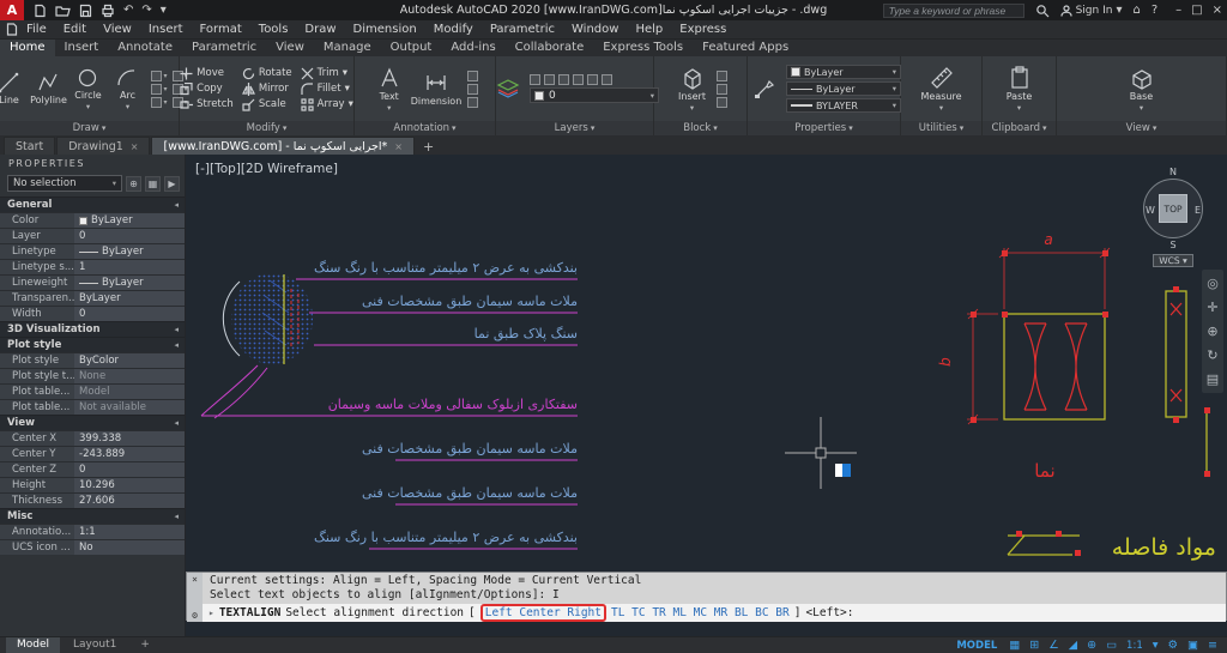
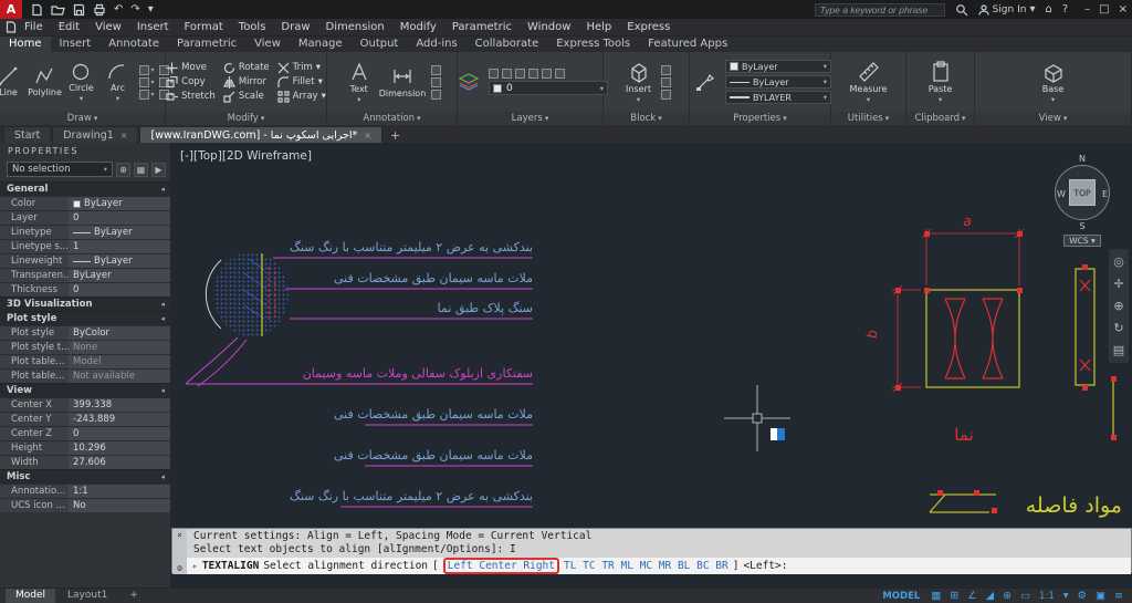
  A
  ↶
  ↷
  ▾
- Autodesk AutoCAD 2020 [www.IranDWG.com]جزییات اجرایی اسکوپ نما - .dwg
  Type a keyword or phrase
  Sign In
  ▾
  ⌂
  ?
  –
  □
  ×
  File
  Edit
  View
  Insert
  Format
  Tools
  Draw
  Dimension
  Modify
  Parametric
  Window
  Help
  Express
  Home
  Insert
  Annotate
  Parametric
  View
  Manage
  Output
  Add-ins
  Collaborate
  Express Tools
  Featured Apps
  Line
  Polyline
  Circle
  ▾
  Arc
  ▾
  Draw ▾
  Move
  Rotate
  Trim
  ▾
  Copy
  Mirror
  Fillet
  ▾
  Stretch
  Scale
  Array
  ▾
  Modify ▾
  Text
  ▾
  Dimension
  Annotation ▾
  0
  ▾
  Layers ▾
  Insert
  ▾
  Block ▾
  ByLayer
  ▾
  ByLayer
  ▾
  BYLAYER
  ▾
  Properties ▾
  Measure
  ▾
  Utilities ▾
  Paste
  ▾
  Clipboard ▾
  Base
  ▾
  View ▾
  Start
  Drawing1
  ×
  [www.IranDWG.com] - اجرایی اسکوپ نما*
  ×
  +
  [-][Top][2D Wireframe]
  بندکشی به عرض ۲ میلیمتر متناسب با رنگ سنگ
  ملات ماسه سیمان طبق مشخصات فنی
  سنگ پلاک طبق نما
  سفتکاری ازبلوک سفالی وملات ماسه وسیمان
  ملات ماسه سیمان طبق مشخصات فنی
  ملات ماسه سیمان طبق مشخصات فنی
  بندکشی به عرض ۲ میلیمتر متناسب با رنگ سنگ
  a
  نما
  مواد فاصله
  N
  W
  E
  TOP
  S
  WCS ▾
  ◎
  ✛
  ⊕
  ↻
  ▤
  PROPERTIES
  No selection
  ▾
  ⊕
  ▦
  ▶
  General
  ◂
  Color
  ByLayer
  Layer
  0
  Linetype
  ByLayer
  Linetype s...
  1
  Lineweight
  ByLayer
  Transparen.
  ByLayer
- Width
+ Thickness
  0
  3D Visualization
  ◂
  Plot style
  ◂
  Plot style
  ByColor
  Plot style t..
  None
  Plot table...
  Model
  Plot table...
  Not available
  View
  ◂
  Center X
  399.338
  Center Y
  -243.889
  Center Z
  0
  Height
  10.296
- Thickness
+ Width
  27.606
  Misc
  ◂
  Annotatio...
  1:1
  UCS icon ...
  No
  ×
  ⚙
  Current settings: Align = Left, Spacing Mode = Current Vertical
  Select text objects to align [alIgnment/Options]: I
  ▸
  TEXTALIGN
  Select alignment direction
  [
  Left Center Right
  TL TC TR ML MC MR BL BC BR
  ]
  <Left>:
  Model
  Layout1
  +
  MODEL
  ▦
  ⊞
  ∠
  ◢
  ⊕
  ▭
  1:1
  ▾
  ⚙
  ▣
  ≡
